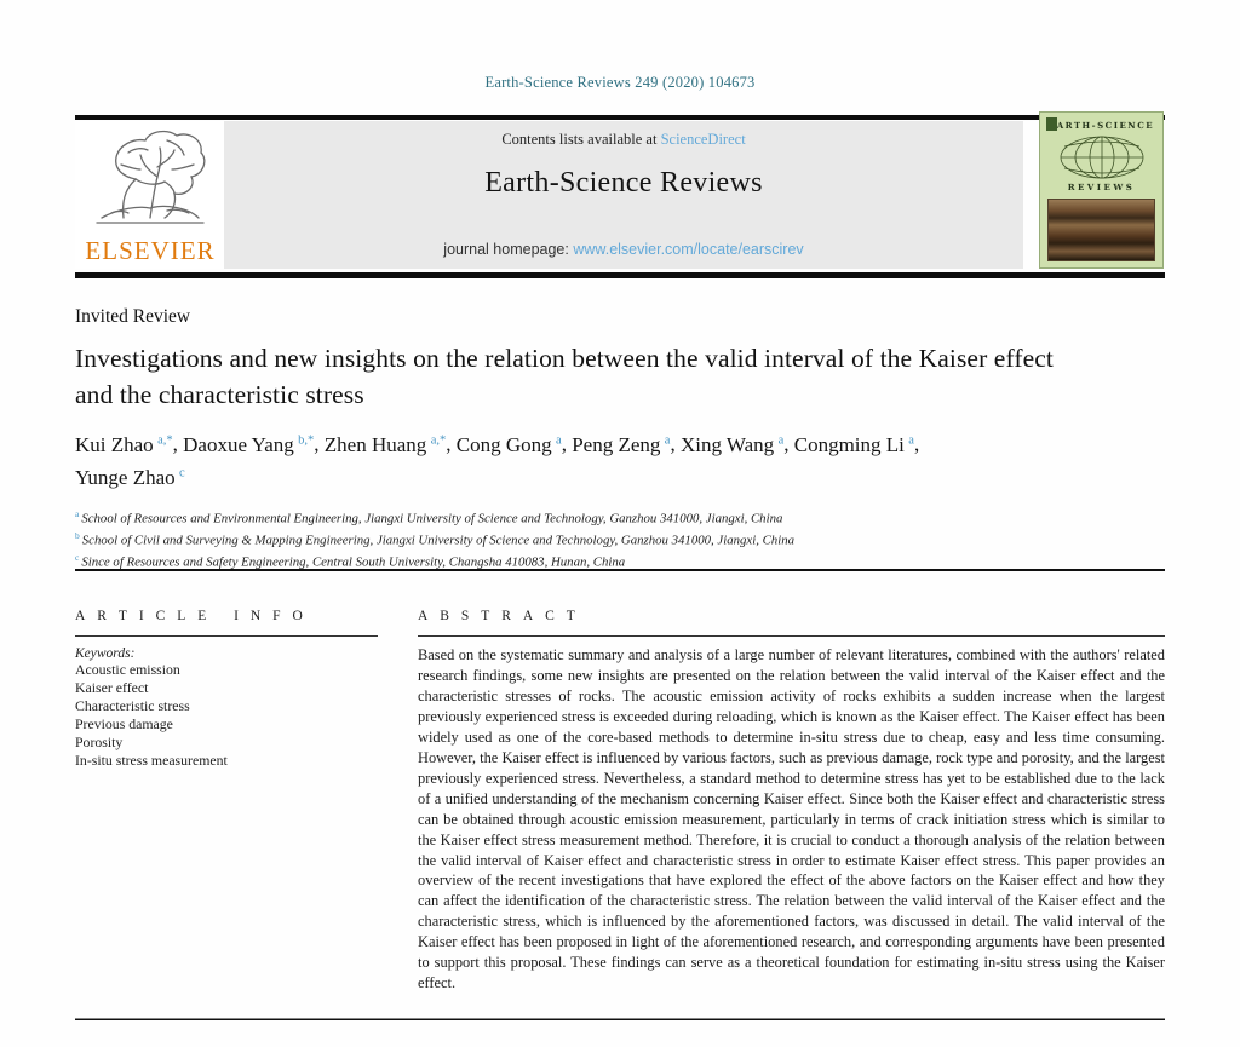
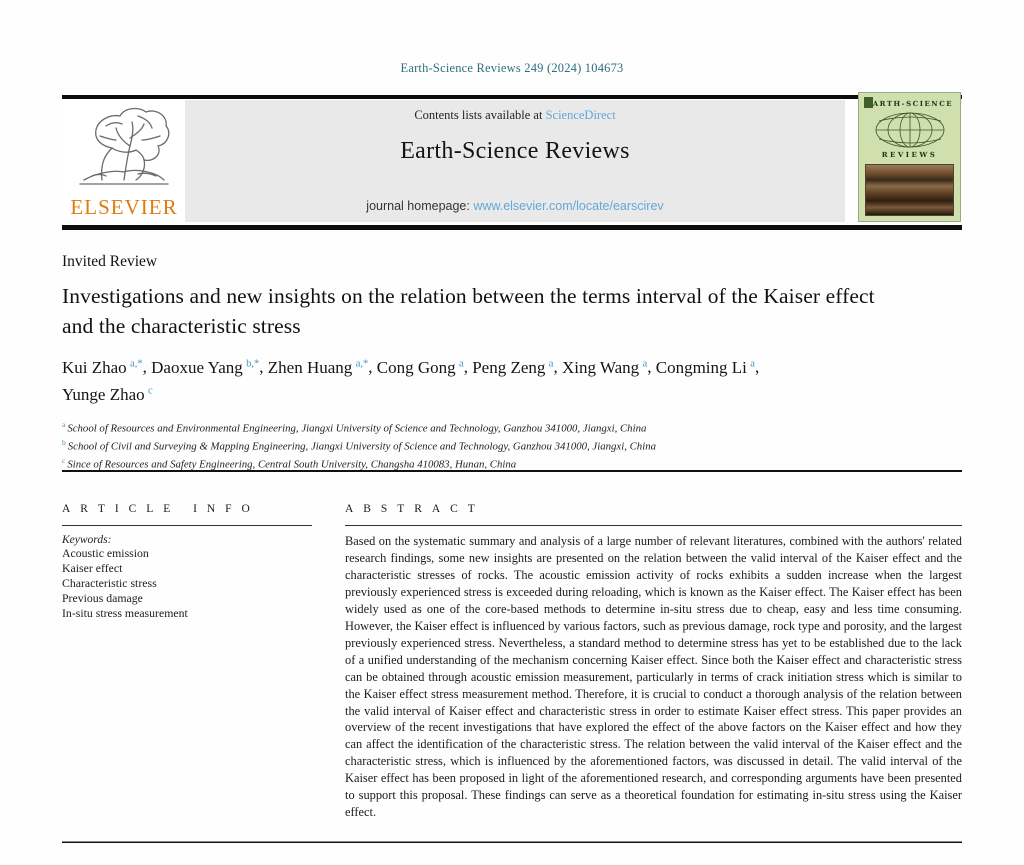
- Earth-Science Reviews 249 (2020) 104673
+ Earth-Science Reviews 249 (2024) 104673
  ELSEVIER
  Contents lists available at ScienceDirect
  Earth-Science Reviews
  journal homepage: www.elsevier.com/locate/earscirev
  ARTH-SCIENCE
  REVIEWS
  Invited Review
- Investigations and new insights on the relation between the valid interval of the Kaiser effect and the characteristic stress
+ Investigations and new insights on the relation between the terms interval of the Kaiser effect and the characteristic stress
  Kui Zhao a,*, Daoxue Yang b,*, Zhen Huang a,*, Cong Gong a, Peng Zeng a, Xing Wang a, Congming Li a, Yunge Zhao c
  a School of Resources and Environmental Engineering, Jiangxi University of Science and Technology, Ganzhou 341000, Jiangxi, China
  b School of Civil and Surveying & Mapping Engineering, Jiangxi University of Science and Technology, Ganzhou 341000, Jiangxi, China
  c Since of Resources and Safety Engineering, Central South University, Changsha 410083, Hunan, China
  A R T I C L E I N F O
  Keywords:
  Acoustic emission
  Kaiser effect
  Characteristic stress
  Previous damage
- Porosity
  In-situ stress measurement
  A B S T R A C T
  Based on the systematic summary and analysis of a large number of relevant literatures, combined with the authors' related research findings, some new insights are presented on the relation between the valid interval of the Kaiser effect and the characteristic stresses of rocks. The acoustic emission activity of rocks exhibits a sudden increase when the largest previously experienced stress is exceeded during reloading, which is known as the Kaiser effect. The Kaiser effect has been widely used as one of the core-based methods to determine in-situ stress due to cheap, easy and less time consuming. However, the Kaiser effect is influenced by various factors, such as previous damage, rock type and porosity, and the largest previously experienced stress. Nevertheless, a standard method to determine stress has yet to be established due to the lack of a unified understanding of the mechanism concerning Kaiser effect. Since both the Kaiser effect and characteristic stress can be obtained through acoustic emission measurement, particularly in terms of crack initiation stress which is similar to the Kaiser effect stress measurement method. Therefore, it is crucial to conduct a thorough analysis of the relation between the valid interval of Kaiser effect and characteristic stress in order to estimate Kaiser effect stress. This paper provides an overview of the recent investigations that have explored the effect of the above factors on the Kaiser effect and how they can affect the identification of the characteristic stress. The relation between the valid interval of the Kaiser effect and the characteristic stress, which is influenced by the aforementioned factors, was discussed in detail. The valid interval of the Kaiser effect has been proposed in light of the aforementioned research, and corresponding arguments have been presented to support this proposal. These findings can serve as a theoretical foundation for estimating in-situ stress using the Kaiser effect.
